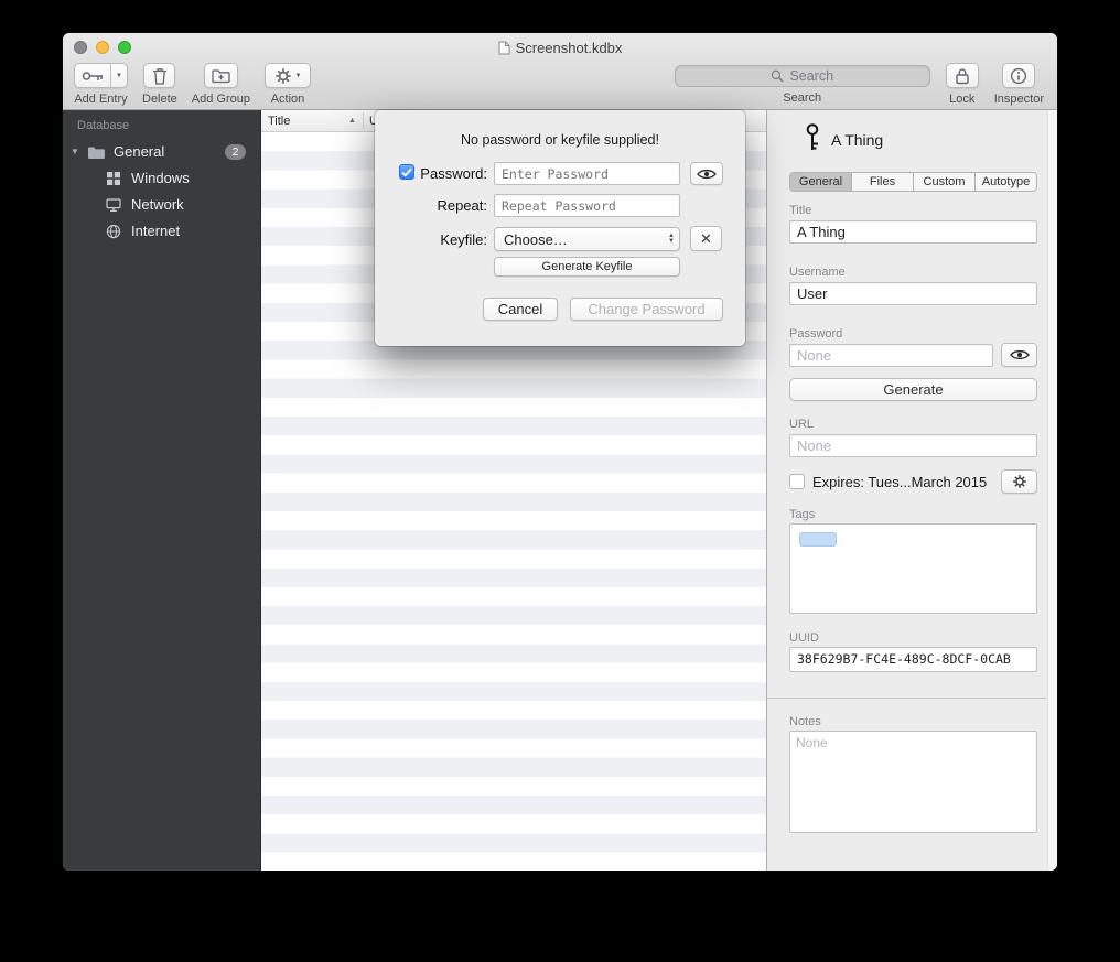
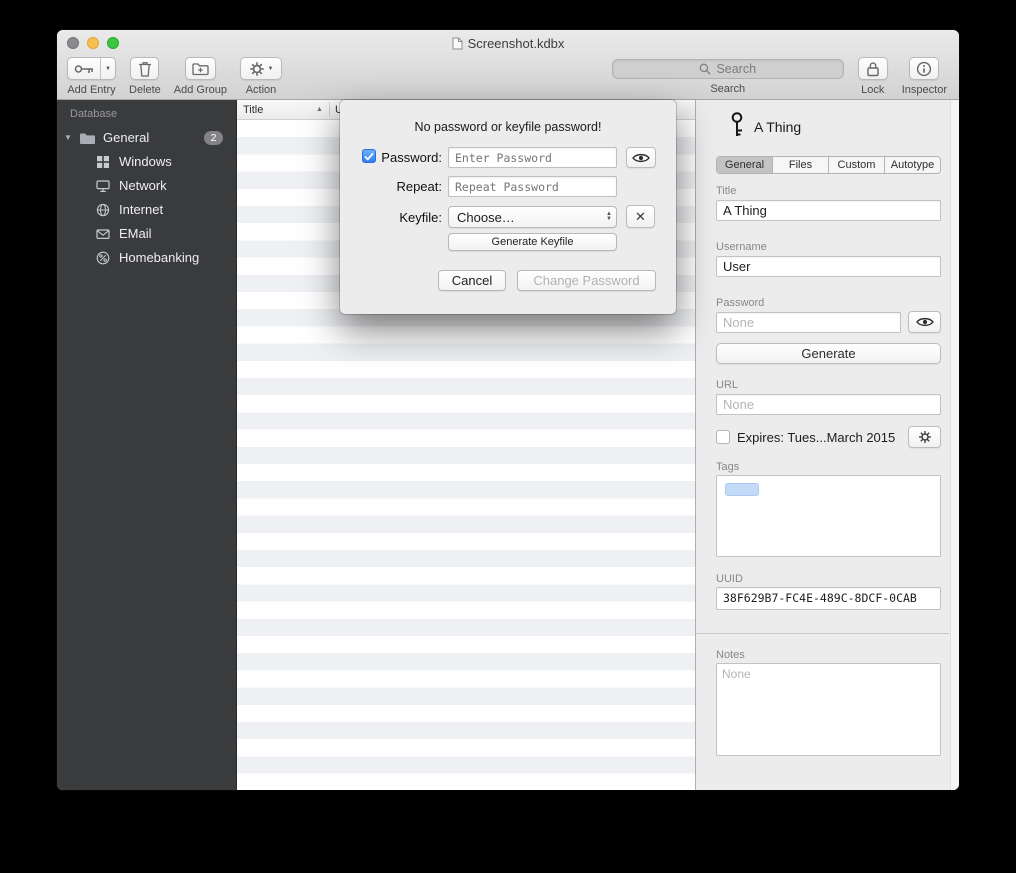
  Screenshot.kdbx
  Add Entry
  Delete
  Add Group
  Action
  Search
  Search
  Lock
  Inspector
  Database
  ▼
  General
  2
  Windows
  Network
  Internet
+ EMail
+ Homebanking
  Title
  A Thing
  General
  Files
  Custom
  Autotype
  Title
  A Thing
  Username
  User
  Password
  None
  Generate
  URL
  None
  Expires: Tues...March 2015
  Tags
  UUID
  38F629B7-FC4E-489C-8DCF-0CAB
  Notes
  None
- No password or keyfile supplied!
+ No password or keyfile password!
  Password:
  Enter Password
  Repeat:
  Repeat Password
  Keyfile:
  Choose…
  ✕
  Generate Keyfile
  Cancel
  Change Password
